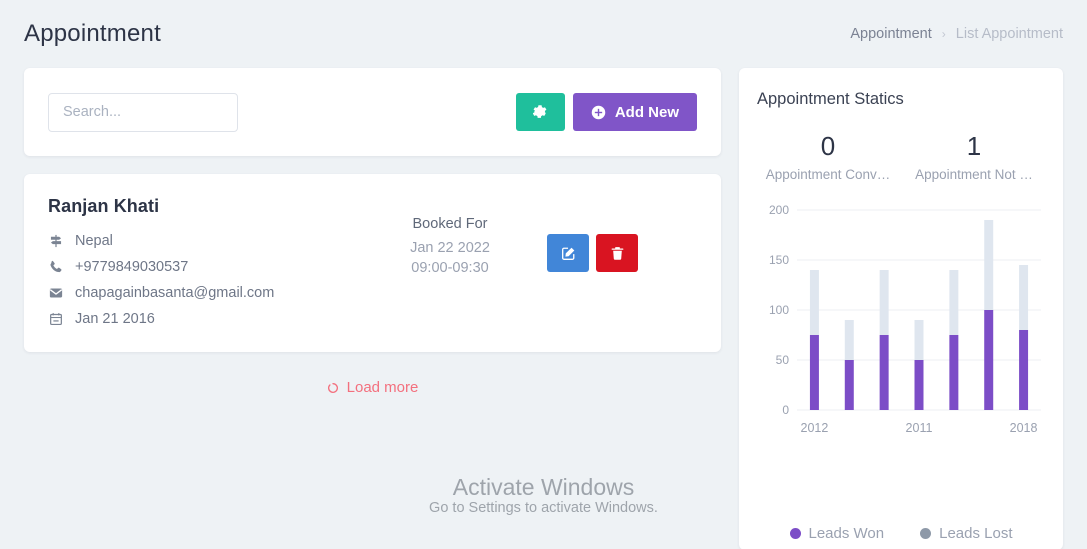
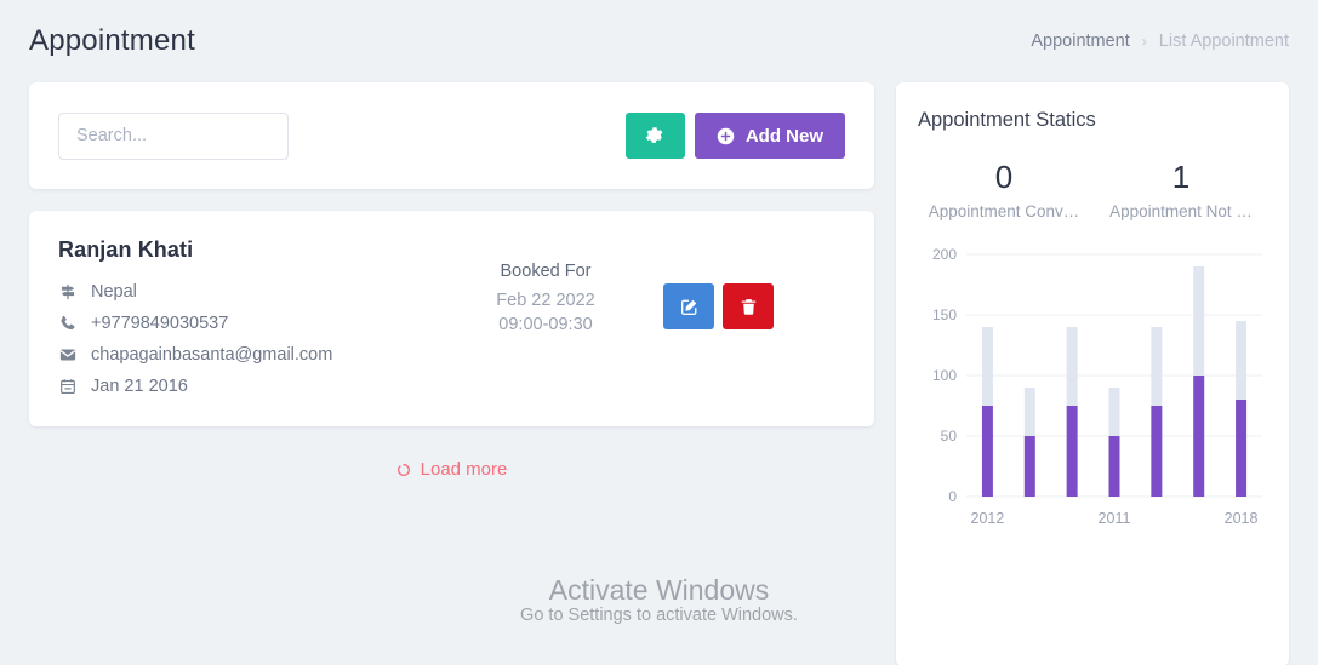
  Appointment
  Appointment
  ›
  List Appointment
  Search...
  Add New
  Ranjan Khati
  Nepal
  +9779849030537
  chapagainbasanta@gmail.com
  Jan 21 2016
  Booked For
- Jan 22 2022
+ Feb 22 2022
  09:00-09:30
  Load more
  Appointment Statics
  0
  Appointment Conv…
  1
  Appointment Not …
  0
  50
  100
  150
  200
  2012
  2011
  2018
- Leads Won
- Leads Lost
  Activate Windows
  Go to Settings to activate Windows.
